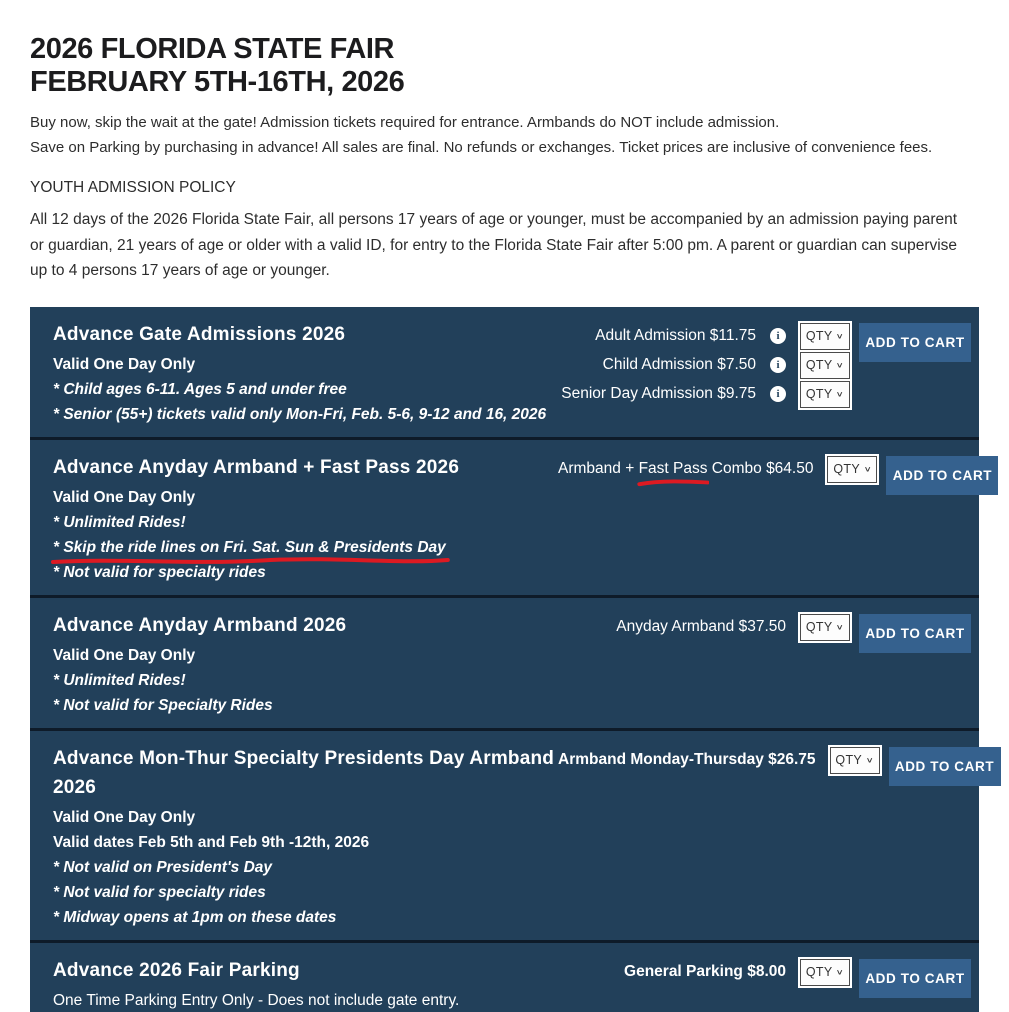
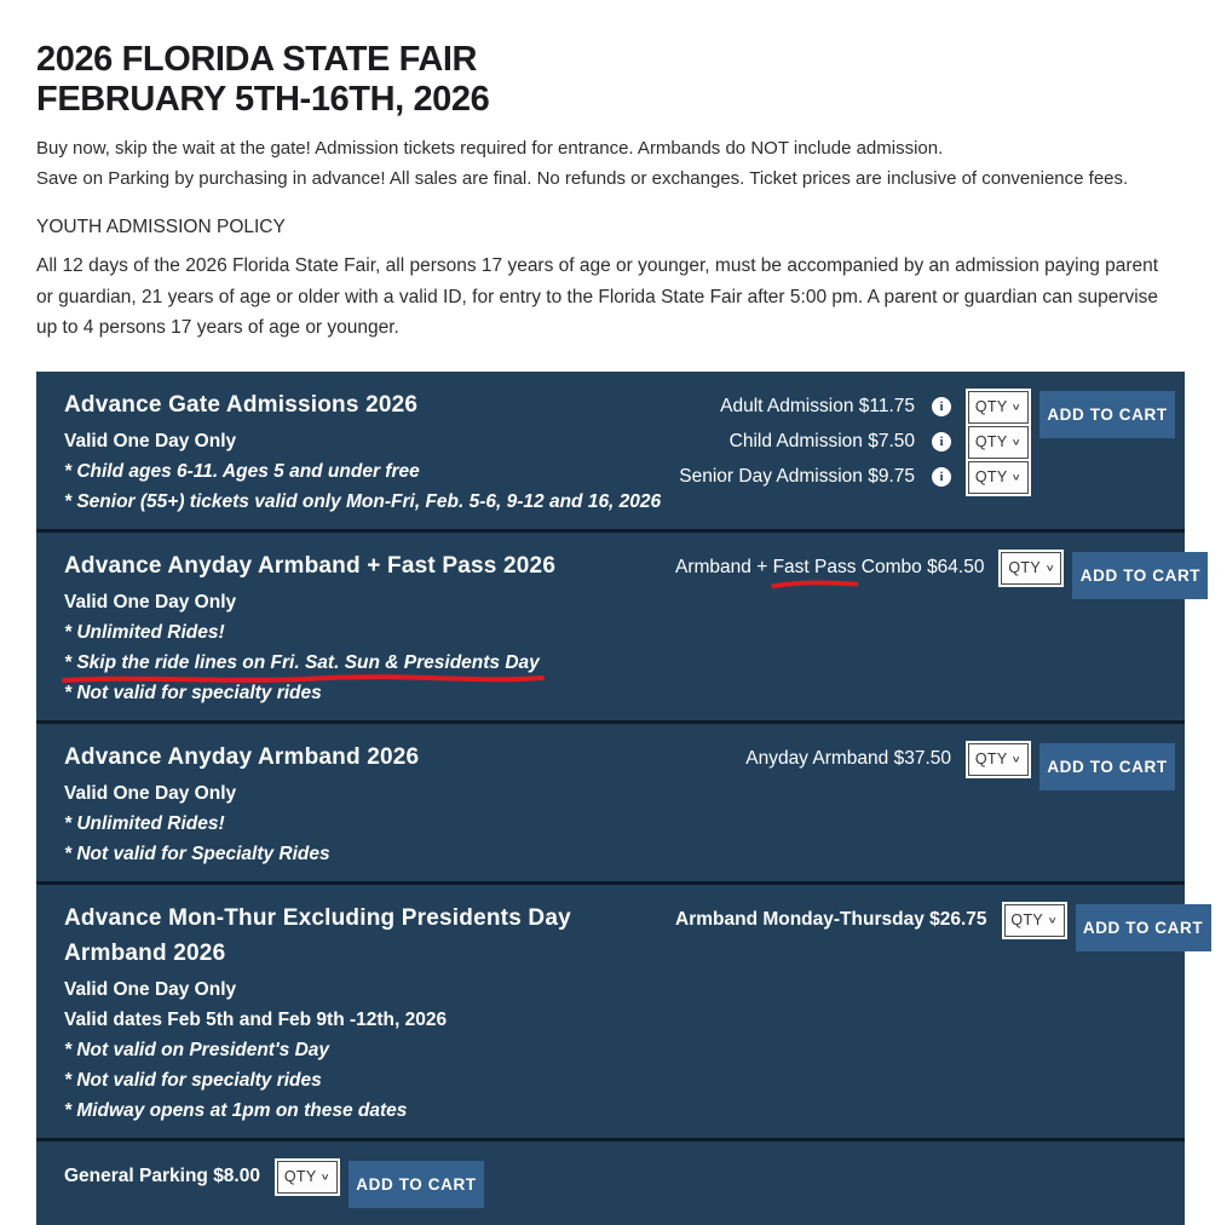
  2026 FLORIDA STATE FAIR
  FEBRUARY 5TH-16TH, 2026
  Buy now, skip the wait at the gate! Admission tickets required for entrance. Armbands do NOT include admission.
  Save on Parking by purchasing in advance! All sales are final. No refunds or exchanges. Ticket prices are inclusive of convenience fees.
  YOUTH ADMISSION POLICY
  All 12 days of the 2026 Florida State Fair, all persons 17 years of age or younger, must be accompanied by an admission paying parent
  or guardian, 21 years of age or older with a valid ID, for entry to the Florida State Fair after 5:00 pm. A parent or guardian can supervise
  up to 4 persons 17 years of age or younger.
  Advance Gate Admissions 2026
  Valid One Day Only
  * Child ages 6-11. Ages 5 and under free
  * Senior (55+) tickets valid only Mon-Fri, Feb. 5-6, 9-12 and 16, 2026
  Adult Admission $11.75
  i
  QTY
  ∨
  Child Admission $7.50
  i
  QTY
  ∨
  Senior Day Admission $9.75
  i
  QTY
  ∨
  ADD TO CART
  Advance Anyday Armband + Fast Pass 2026
  Valid One Day Only
  * Unlimited Rides!
  * Skip the ride lines on Fri. Sat. Sun & Presidents Day
  * Not valid for specialty rides
  Armband + Fast Pass Combo $64.50
  QTY
  ∨
  ADD TO CART
  Advance Anyday Armband 2026
  Valid One Day Only
  * Unlimited Rides!
  * Not valid for Specialty Rides
  Anyday Armband $37.50
  QTY
  ∨
  ADD TO CART
- Advance Mon-Thur Specialty Presidents Day Armband 2026
+ Advance Mon-Thur Excluding Presidents Day Armband 2026
  Valid One Day Only
  Valid dates Feb 5th and Feb 9th -12th, 2026
  * Not valid on President's Day
  * Not valid for specialty rides
  * Midway opens at 1pm on these dates
  Armband Monday-Thursday $26.75
  QTY
  ∨
  ADD TO CART
- Advance 2026 Fair Parking
- One Time Parking Entry Only - Does not include gate entry.
  General Parking $8.00
  QTY
  ∨
  ADD TO CART
